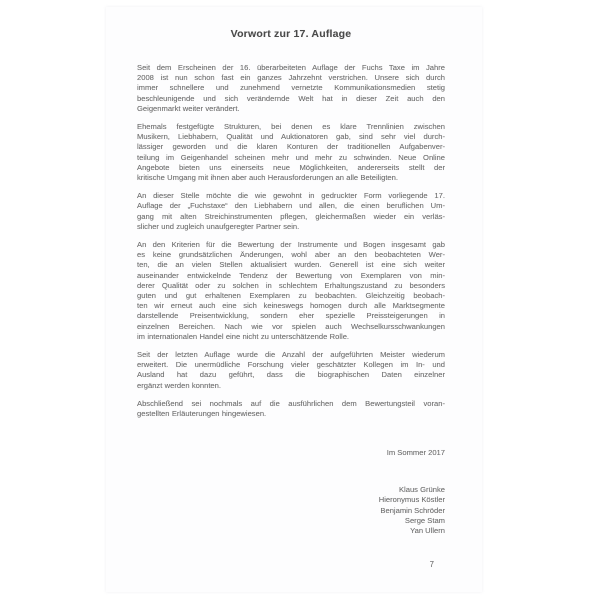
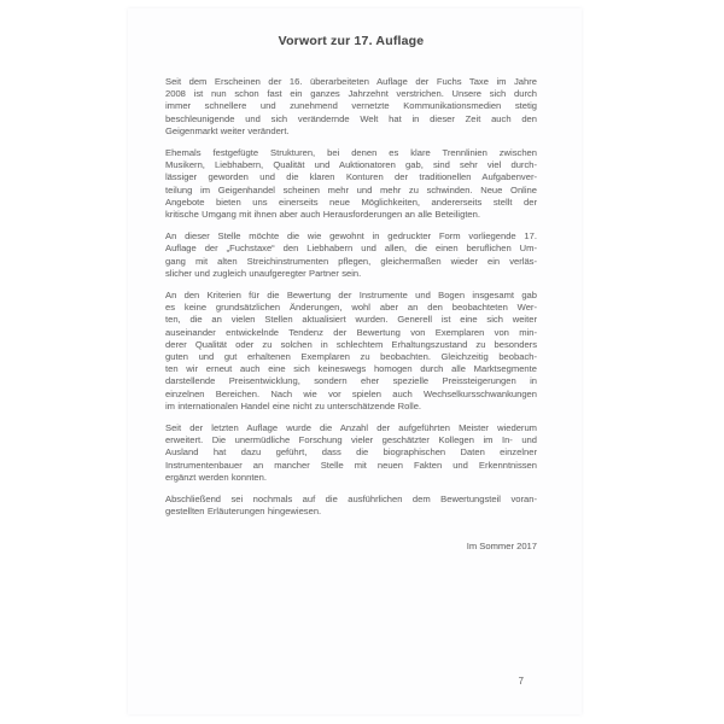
  Vorwort zur 17. Auflage
  Seit dem Erscheinen der 16. überarbeiteten Auflage der Fuchs Taxe im Jahre
  2008 ist nun schon fast ein ganzes Jahrzehnt verstrichen. Unsere sich durch
  immer schnellere und zunehmend vernetzte Kommunikationsmedien stetig
  beschleunigende und sich verändernde Welt hat in dieser Zeit auch den
  Geigenmarkt weiter verändert.
  Ehemals festgefügte Strukturen, bei denen es klare Trennlinien zwischen
  Musikern, Liebhabern, Qualität und Auktionatoren gab, sind sehr viel durch-
  lässiger geworden und die klaren Konturen der traditionellen Aufgabenver-
  teilung im Geigenhandel scheinen mehr und mehr zu schwinden. Neue Online
  Angebote bieten uns einerseits neue Möglichkeiten, andererseits stellt der
  kritische Umgang mit ihnen aber auch Herausforderungen an alle Beteiligten.
  An dieser Stelle möchte die wie gewohnt in gedruckter Form vorliegende 17.
  Auflage der „Fuchstaxe“ den Liebhabern und allen, die einen beruflichen Um-
  gang mit alten Streichinstrumenten pflegen, gleichermaßen wieder ein verläs-
  slicher und zugleich unaufgeregter Partner sein.
  An den Kriterien für die Bewertung der Instrumente und Bogen insgesamt gab
  es keine grundsätzlichen Änderungen, wohl aber an den beobachteten Wer-
  ten, die an vielen Stellen aktualisiert wurden. Generell ist eine sich weiter
  auseinander entwickelnde Tendenz der Bewertung von Exemplaren von min-
  derer Qualität oder zu solchen in schlechtem Erhaltungszustand zu besonders
  guten und gut erhaltenen Exemplaren zu beobachten. Gleichzeitig beobach-
  ten wir erneut auch eine sich keineswegs homogen durch alle Marktsegmente
  darstellende Preisentwicklung, sondern eher spezielle Preissteigerungen in
  einzelnen Bereichen. Nach wie vor spielen auch Wechselkursschwankungen
  im internationalen Handel eine nicht zu unterschätzende Rolle.
  Seit der letzten Auflage wurde die Anzahl der aufgeführten Meister wiederum
  erweitert. Die unermüdliche Forschung vieler geschätzter Kollegen im In- und
  Ausland hat dazu geführt, dass die biographischen Daten einzelner
+ Instrumentenbauer an mancher Stelle mit neuen Fakten und Erkenntnissen
  ergänzt werden konnten.
  Abschließend sei nochmals auf die ausführlichen dem Bewertungsteil voran-
  gestellten Erläuterungen hingewiesen.
  Im Sommer 2017
- Klaus Grünke
- Hieronymus Köstler
- Benjamin Schröder
- Serge Stam
- Yan Ullern
  7
